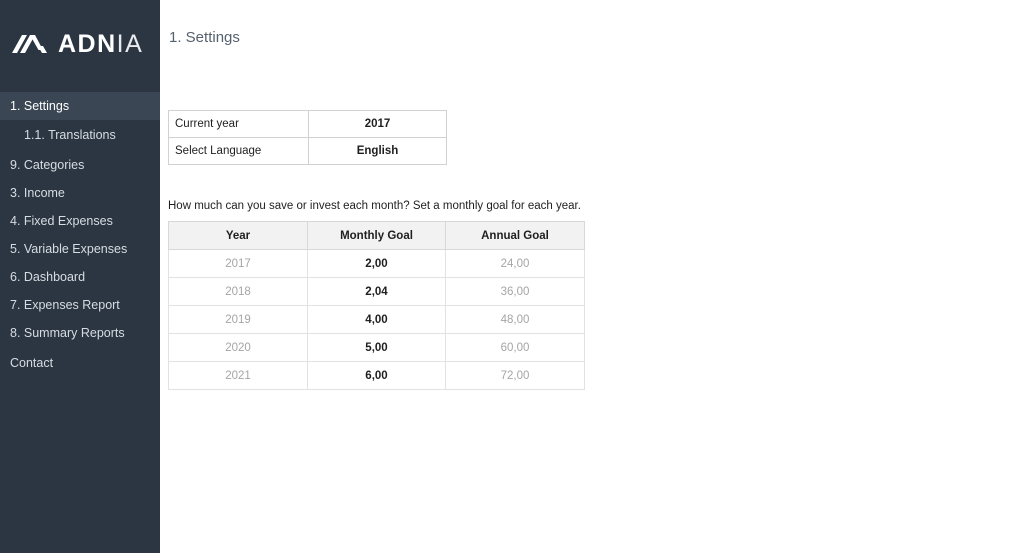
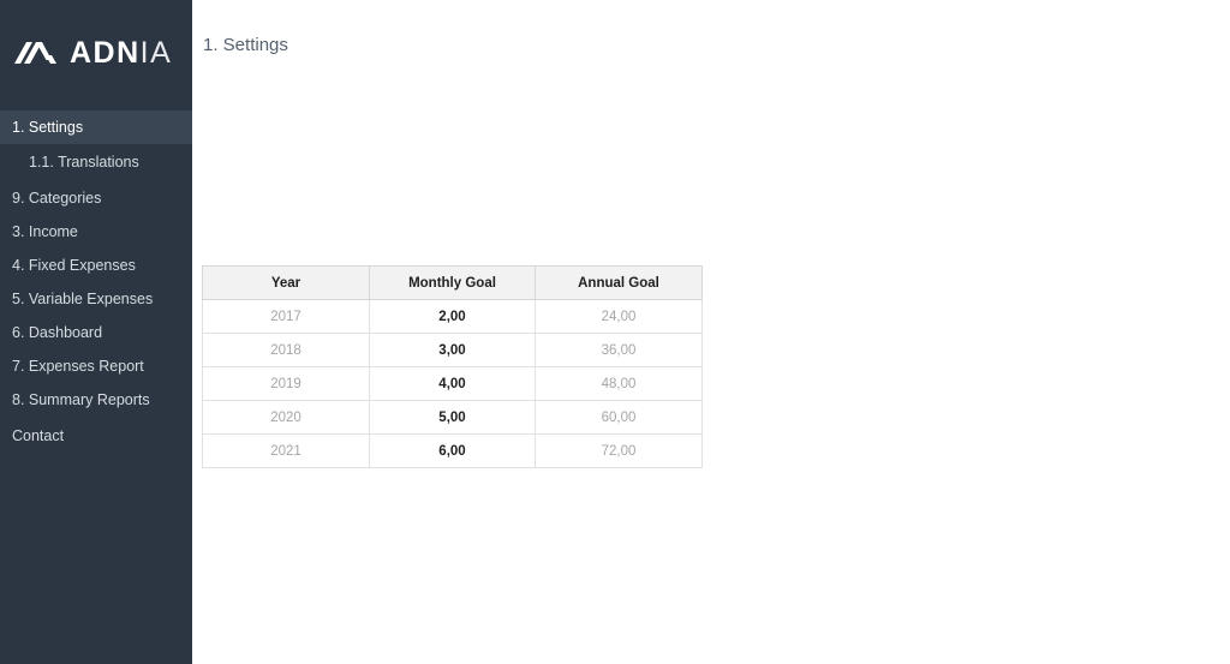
  ADN
  IA
  1. Settings
  1.1. Translations
  9. Categories
  3. Income
  4. Fixed Expenses
  5. Variable Expenses
  6. Dashboard
  7. Expenses Report
  8. Summary Reports
  Contact
  1. Settings
- Current year	2017
- Select Language	English
- How much can you save or invest each month? Set a monthly goal for each year.
  Year	Monthly Goal	Annual Goal
  2017	2,00	24,00
- 2018	2,04	36,00
+ 2018	3,00	36,00
  2019	4,00	48,00
  2020	5,00	60,00
  2021	6,00	72,00
